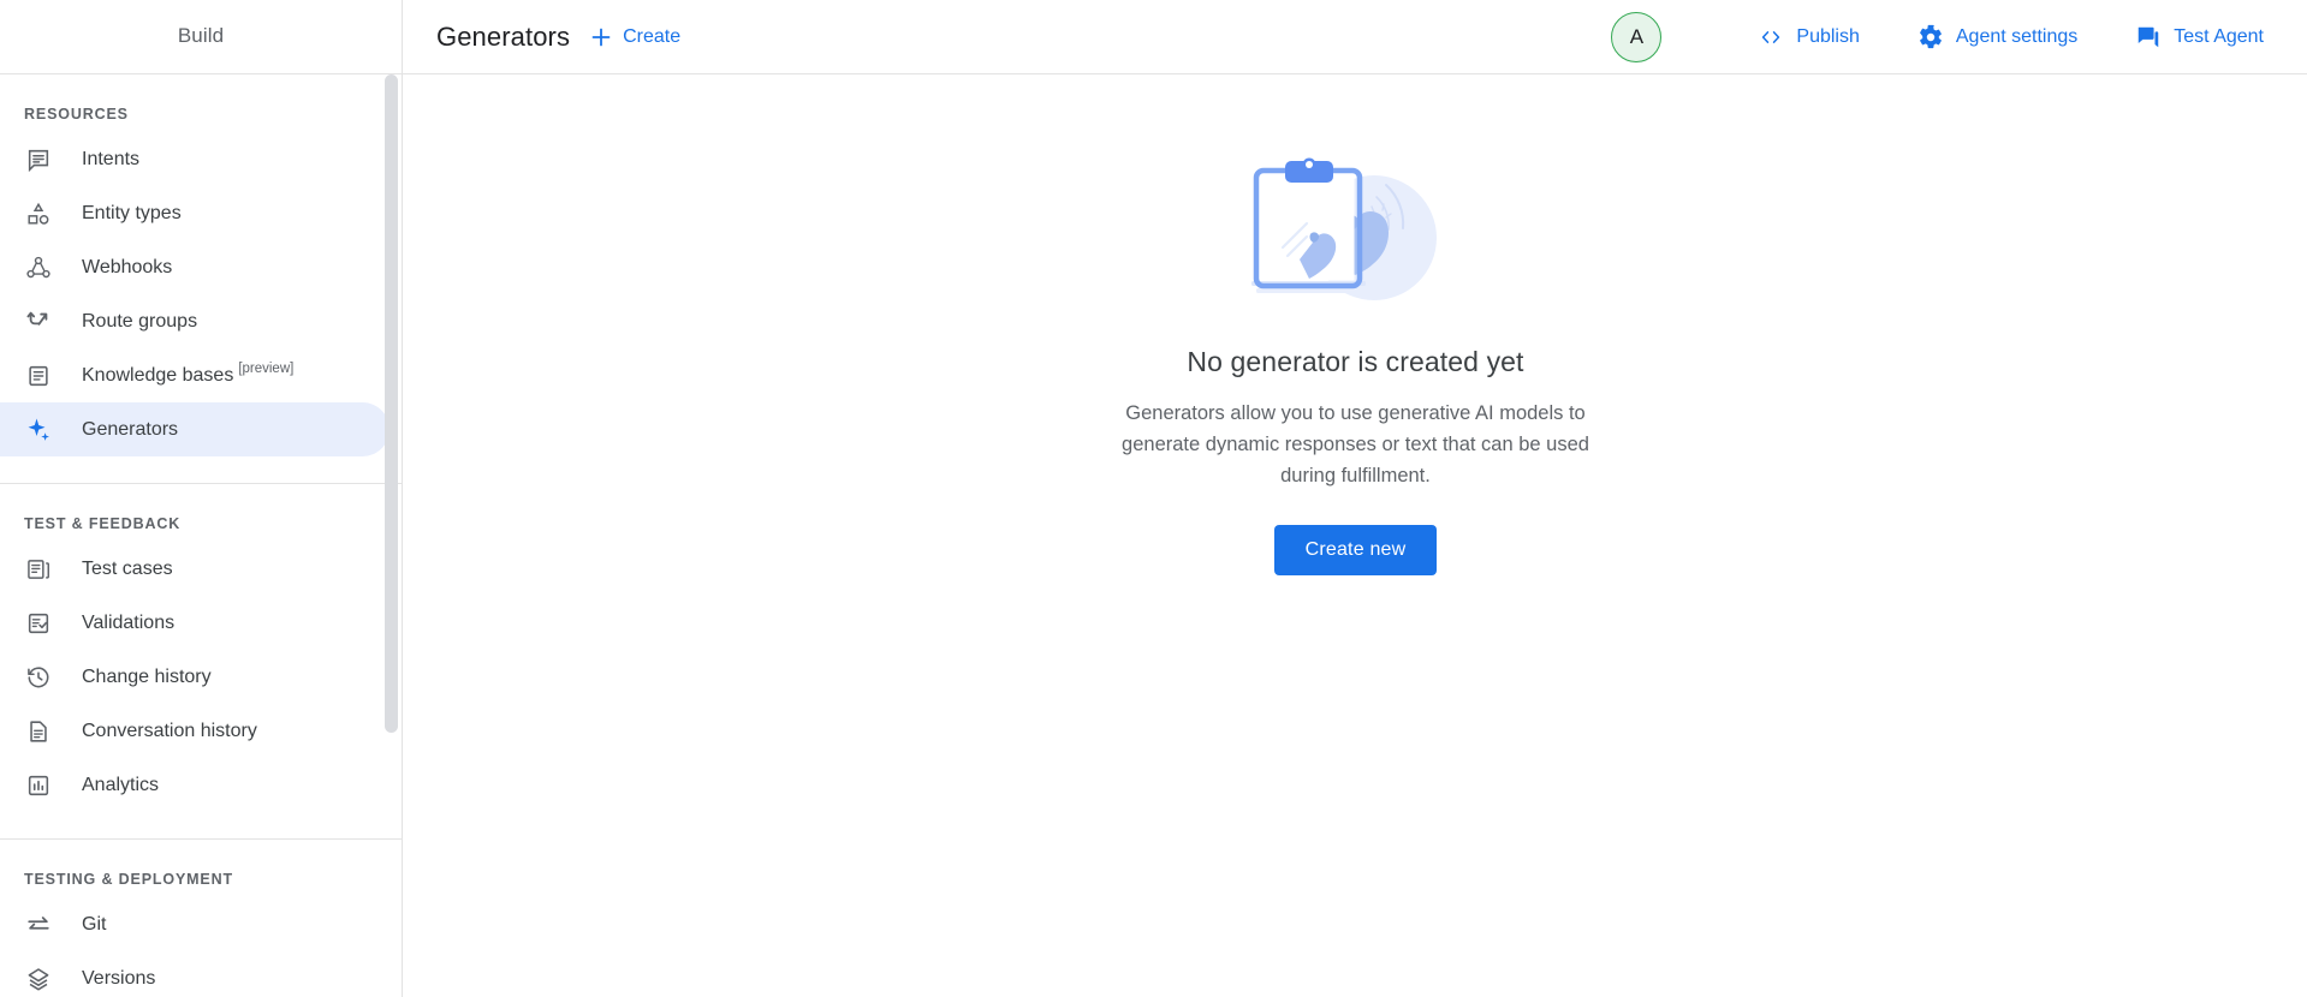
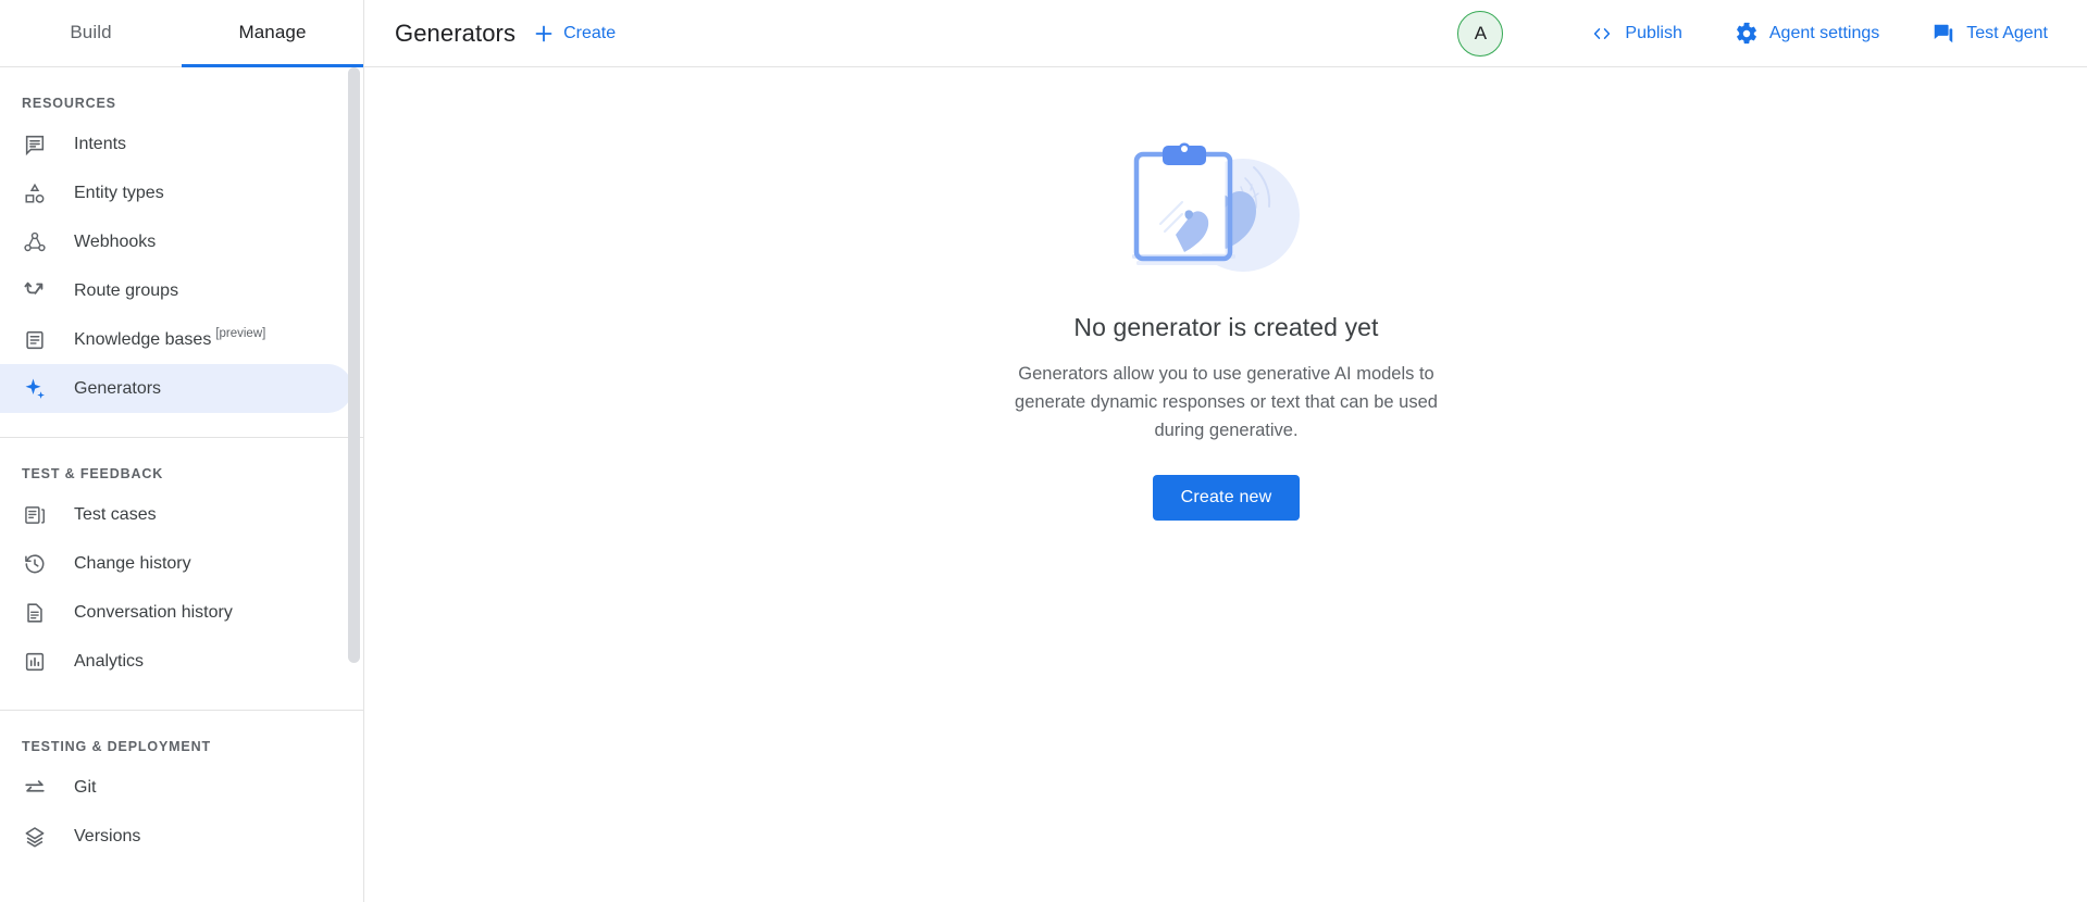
  Build
+ Manage
  Generators
  Create
  A
  Publish
  Agent settings
  Test Agent
  RESOURCES
  Intents
  Entity types
  Webhooks
  Route groups
  Knowledge bases
  [preview]
  Generators
  TEST & FEEDBACK
  Test cases
- Validations
  Change history
  Conversation history
  Analytics
  TESTING & DEPLOYMENT
  Git
  Versions
  No generator is created yet
- Generators allow you to use generative AI models to generate dynamic responses or text that can be used during fulfillment.
+ Generators allow you to use generative AI models to generate dynamic responses or text that can be used during generative.
  Create new
